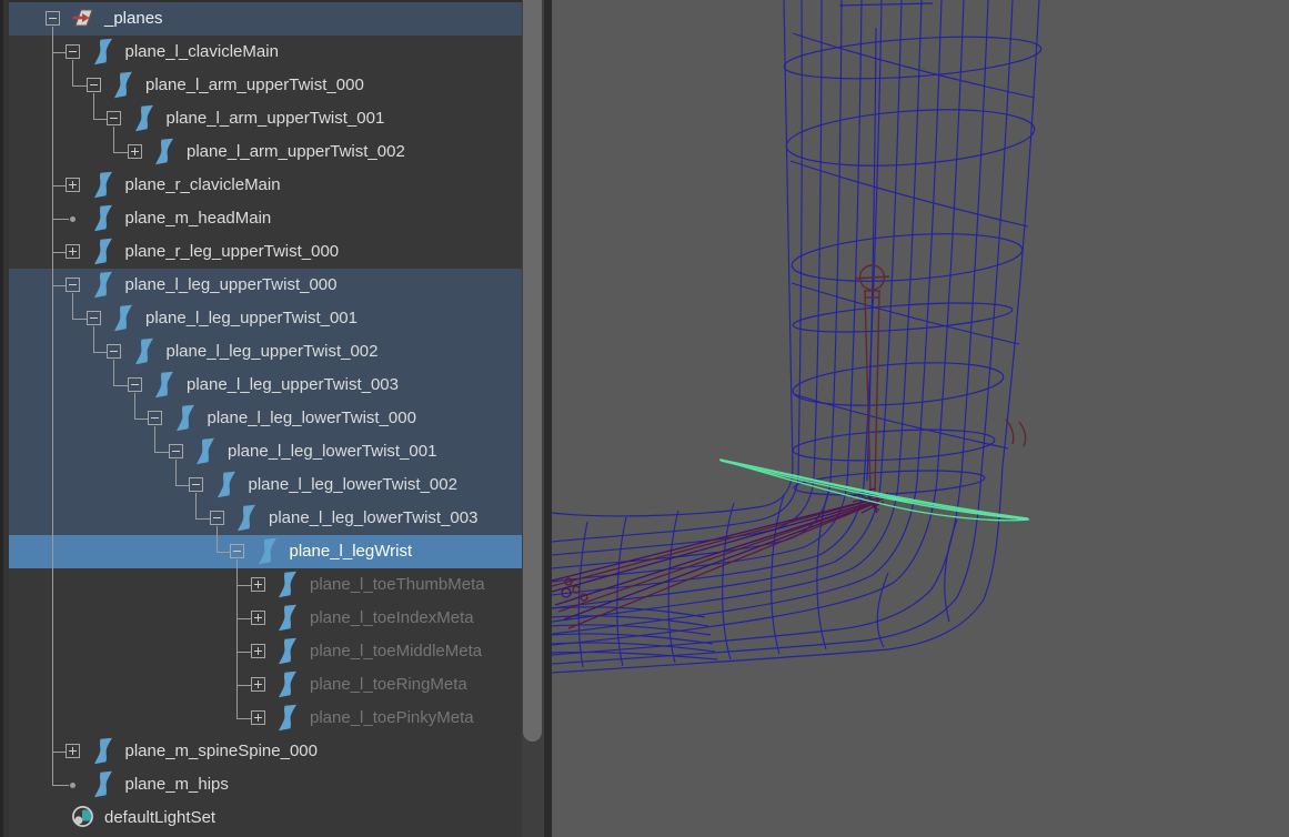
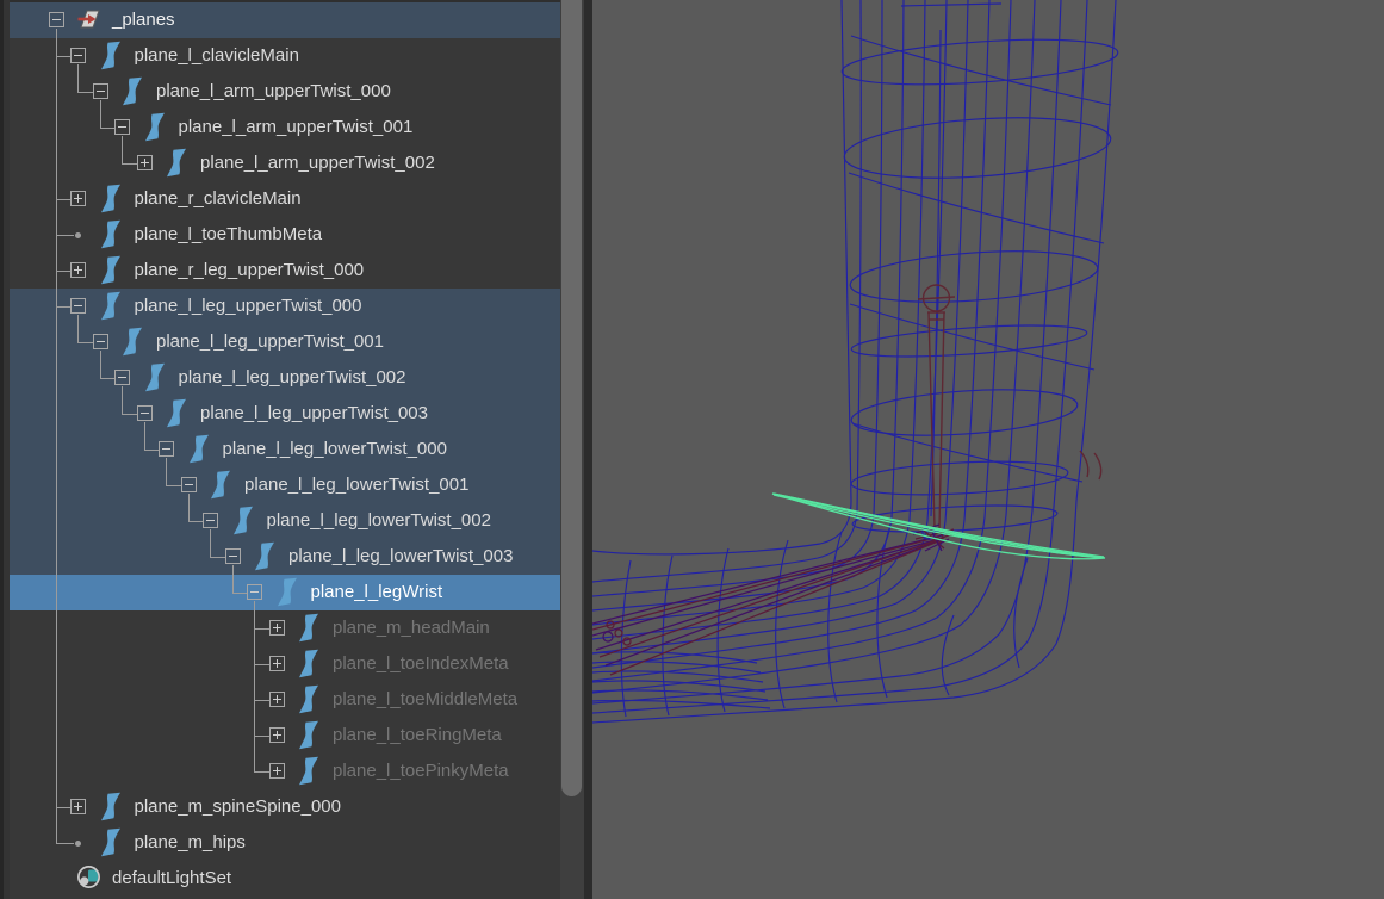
  _planes
  plane_l_clavicleMain
  plane_l_arm_upperTwist_000
  plane_l_arm_upperTwist_001
  plane_l_arm_upperTwist_002
  plane_r_clavicleMain
- plane_m_headMain
+ plane_l_toeThumbMeta
  plane_r_leg_upperTwist_000
  plane_l_leg_upperTwist_000
  plane_l_leg_upperTwist_001
  plane_l_leg_upperTwist_002
  plane_l_leg_upperTwist_003
  plane_l_leg_lowerTwist_000
  plane_l_leg_lowerTwist_001
  plane_l_leg_lowerTwist_002
  plane_l_leg_lowerTwist_003
  plane_l_legWrist
- plane_l_toeThumbMeta
+ plane_m_headMain
  plane_l_toeIndexMeta
  plane_l_toeMiddleMeta
  plane_l_toeRingMeta
  plane_l_toePinkyMeta
  plane_m_spineSpine_000
  plane_m_hips
  defaultLightSet
